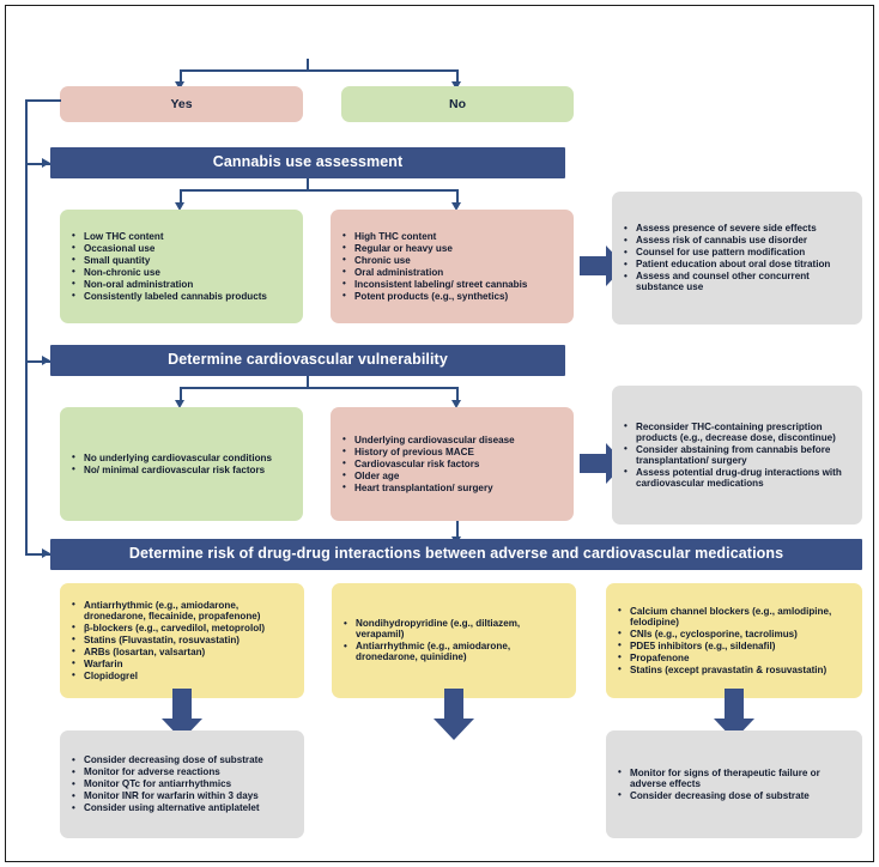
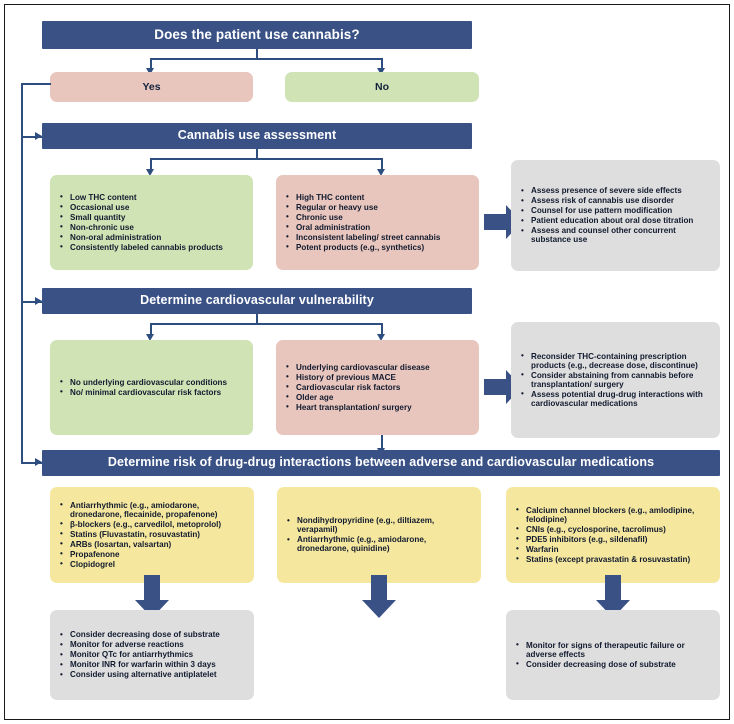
+ Does the patient use cannabis?
  Yes
  No
  Cannabis use assessment
  Low THC content
  Occasional use
  Small quantity
  Non-chronic use
  Non-oral administration
  Consistently labeled cannabis products
  High THC content
  Regular or heavy use
  Chronic use
  Oral administration
  Inconsistent labeling/ street cannabis
  Potent products (e.g., synthetics)
  Assess presence of severe side effects
  Assess risk of cannabis use disorder
  Counsel for use pattern modification
  Patient education about oral dose titration
  Assess and counsel other concurrent substance use
  Determine cardiovascular vulnerability
  No underlying cardiovascular conditions
  No/ minimal cardiovascular risk factors
  Underlying cardiovascular disease
  History of previous MACE
  Cardiovascular risk factors
  Older age
  Heart transplantation/ surgery
  Reconsider THC-containing prescription products (e.g., decrease dose, discontinue)
  Consider abstaining from cannabis before transplantation/ surgery
  Assess potential drug-drug interactions with cardiovascular medications
  Determine risk of drug-drug interactions between adverse and cardiovascular medications
  Antiarrhythmic (e.g., amiodarone, dronedarone, flecainide, propafenone)
  β-blockers (e.g., carvedilol, metoprolol)
  Statins (Fluvastatin, rosuvastatin)
  ARBs (losartan, valsartan)
- Warfarin
+ Propafenone
  Clopidogrel
  Nondihydropyridine (e.g., diltiazem, verapamil)
  Antiarrhythmic (e.g., amiodarone, dronedarone, quinidine)
  Calcium channel blockers (e.g., amlodipine, felodipine)
  CNIs (e.g., cyclosporine, tacrolimus)
  PDE5 inhibitors (e.g., sildenafil)
- Propafenone
+ Warfarin
  Statins (except pravastatin & rosuvastatin)
  Consider decreasing dose of substrate
  Monitor for adverse reactions
  Monitor QTc for antiarrhythmics
  Monitor INR for warfarin within 3 days
  Consider using alternative antiplatelet
  Monitor for signs of therapeutic failure or adverse effects
  Consider decreasing dose of substrate
